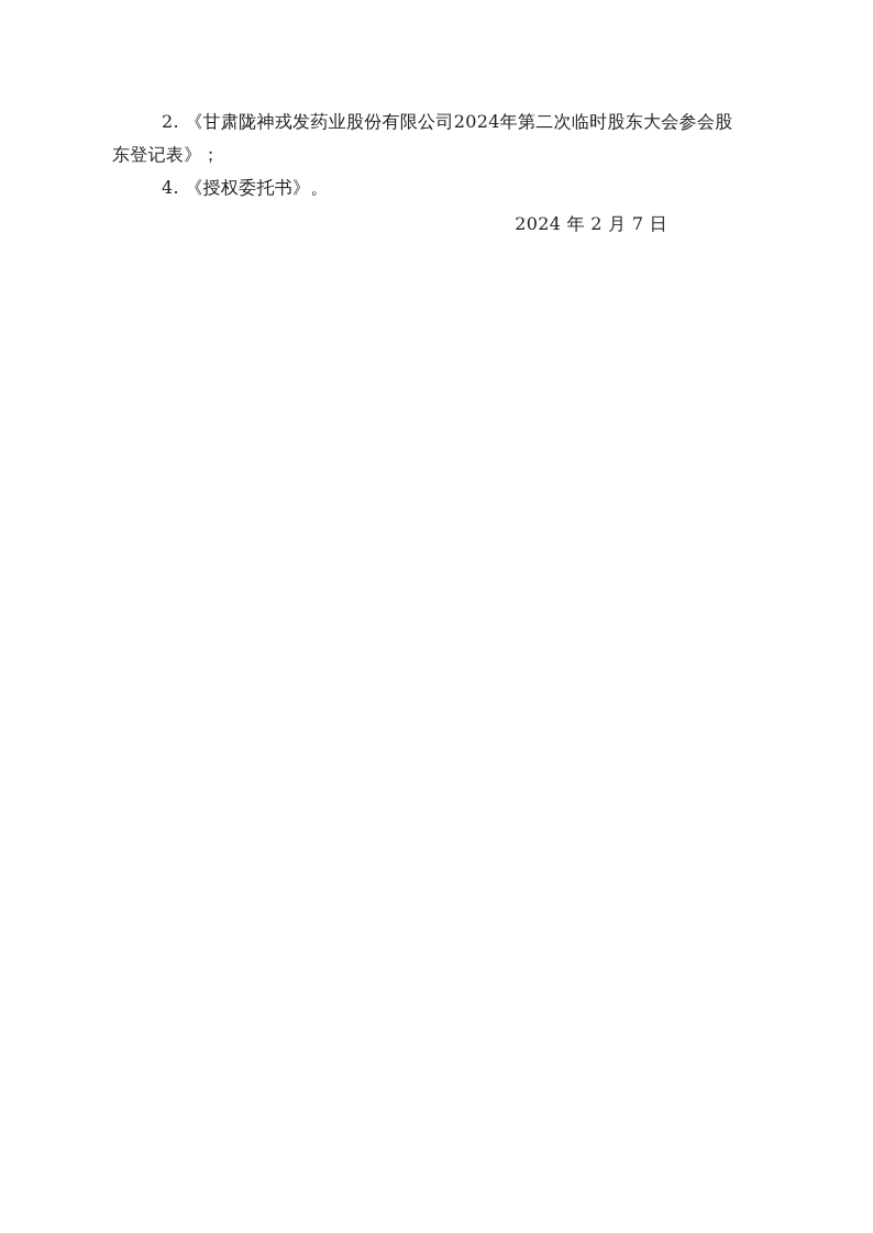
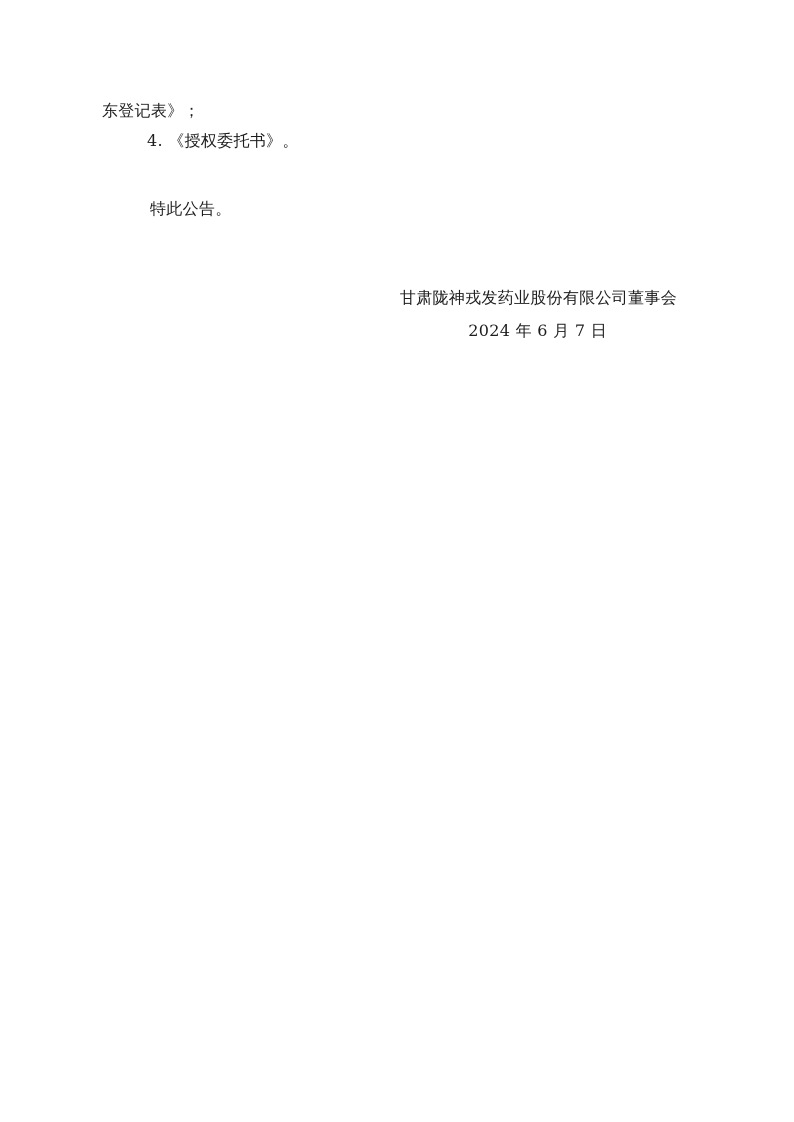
- 2. 《甘肃陇神戎发药业股份有限公司2024年第二次临时股东大会参会股
  东登记表》；
  4. 《授权委托书》。
+ 特此公告。
+ 甘肃陇神戎发药业股份有限公司董事会
- 2024 年 2 月 7 日
+ 2024 年 6 月 7 日
